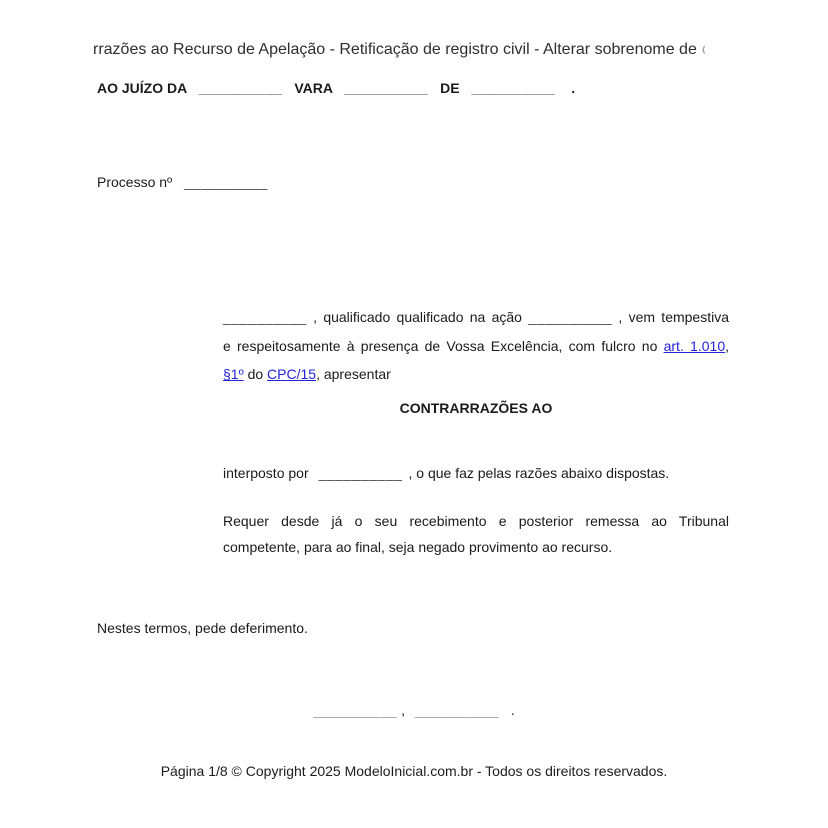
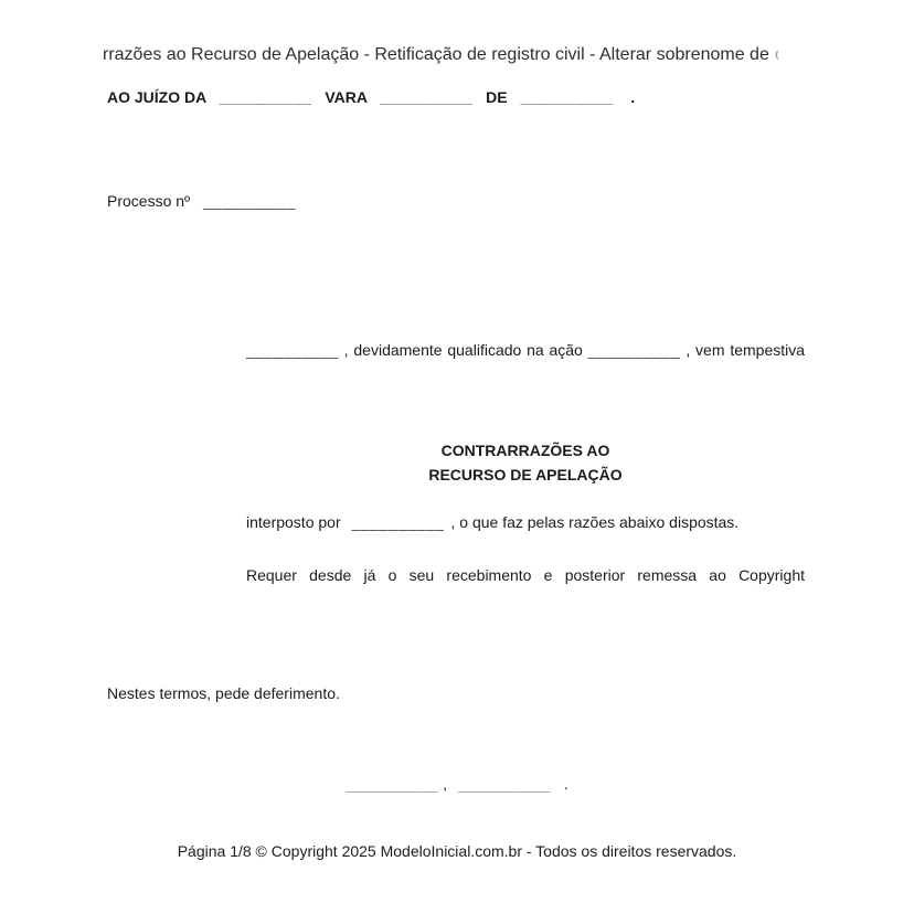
  rrazões ao Recurso de Apelação - Retificação de registro civil - Alterar sobrenome de
  AO JUÍZO DA __________ VARA __________ DE __________ .
  Processo nº __________
- __________ , qualificado qualificado na ação __________ , vem tempestiva
+ __________ , devidamente qualificado na ação __________ , vem tempestiva
- e respeitosamente à presença de Vossa Excelência, com fulcro no art. 1.010,
- §1º do CPC/15, apresentar
  CONTRARRAZÕES AO
+ RECURSO DE APELAÇÃO
  interposto por __________ , o que faz pelas razões abaixo dispostas.
- Requer desde já o seu recebimento e posterior remessa ao Tribunal
+ Requer desde já o seu recebimento e posterior remessa ao Copyright
- competente, para ao final, seja negado provimento ao recurso.
  Nestes termos, pede deferimento.
  __________ , __________ .
  Página 1/8 © Copyright 2025 ModeloInicial.com.br - Todos os direitos reservados.
